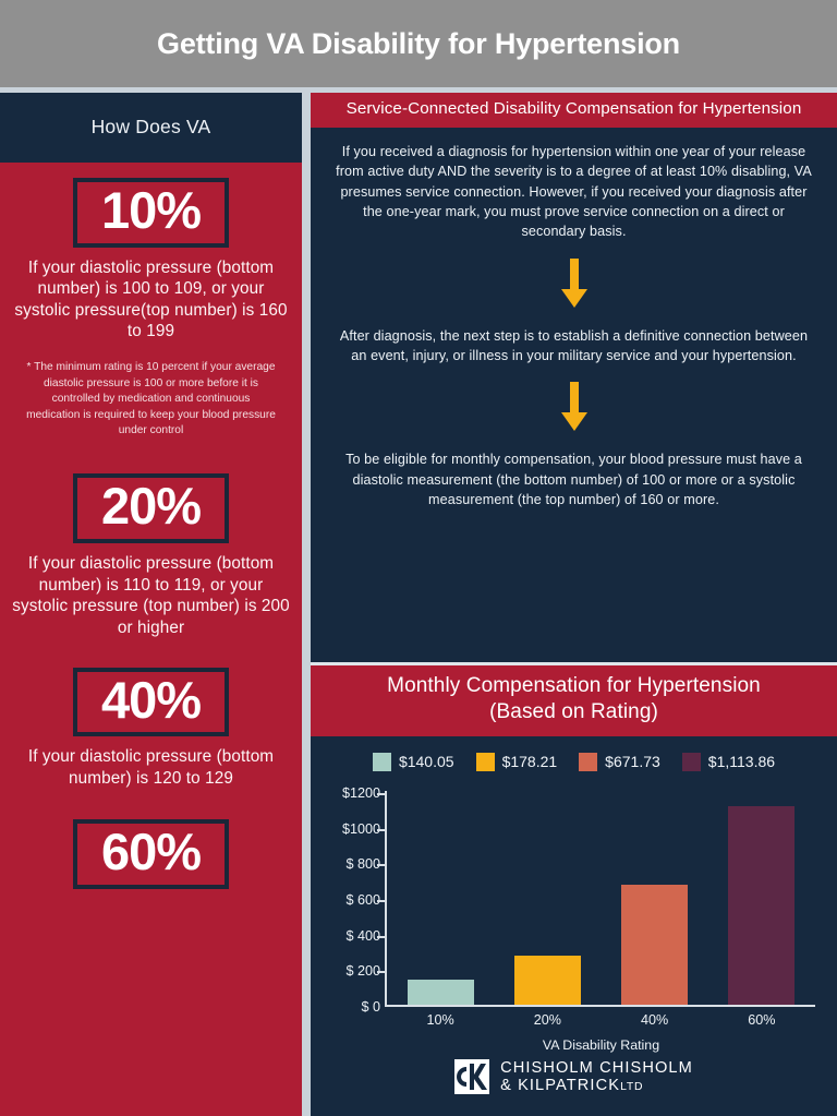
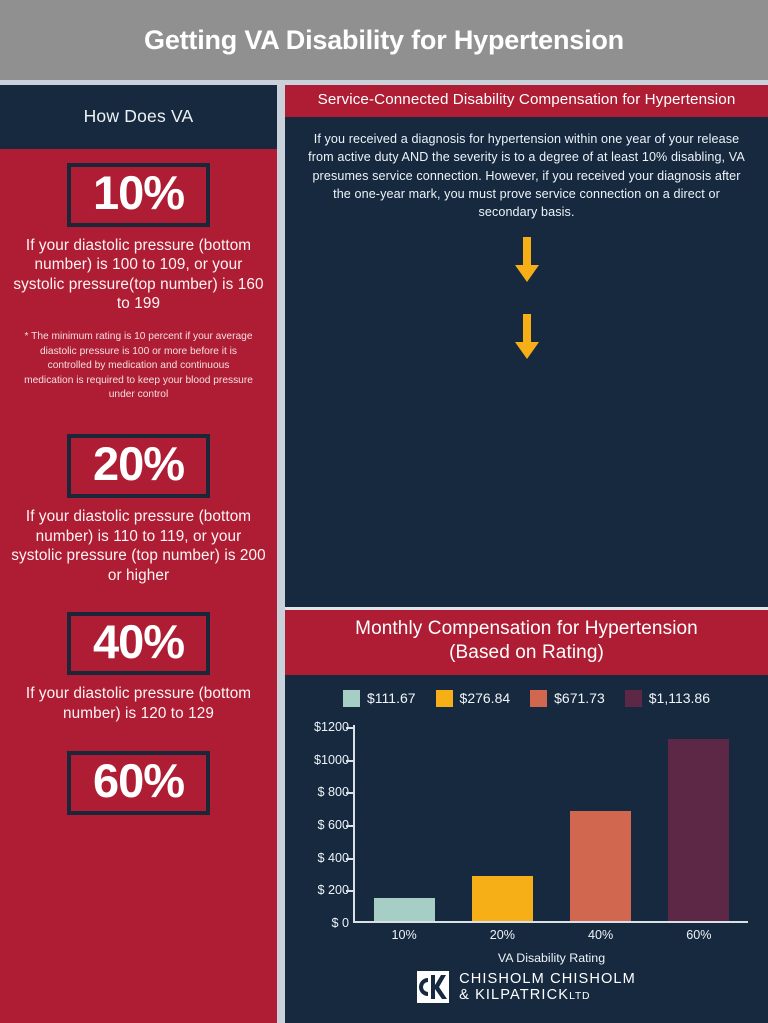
  Getting VA Disability for Hypertension
  How Does VA
  10%
  If your diastolic pressure (bottom number) is 100 to 109, or your systolic pressure(top number) is 160 to 199
  * The minimum rating is 10 percent if your average diastolic pressure is 100 or more before it is controlled by medication and continuous medication is required to keep your blood pressure under control
  20%
  If your diastolic pressure (bottom number) is 110 to 119, or your systolic pressure (top number) is 200 or higher
  40%
  If your diastolic pressure (bottom number) is 120 to 129
  60%
  Service-Connected Disability Compensation for Hypertension
  If you received a diagnosis for hypertension within one year of your release from active duty AND the severity is to a degree of at least 10% disabling, VA presumes service connection. However, if you received your diagnosis after the one-year mark, you must prove service connection on a direct or secondary basis.
- After diagnosis, the next step is to establish a definitive connection between an event, injury, or illness in your military service and your hypertension.
- To be eligible for monthly compensation, your blood pressure must have a diastolic measurement (the bottom number) of 100 or more or a systolic measurement (the top number) of 160 or more.
  Monthly Compensation for Hypertension
  (Based on Rating)
- $140.05
+ $111.67
- $178.21
+ $276.84
  $671.73
  $1,113.86
  $ 0
  $ 20
  $ 40
  $ 60
  $ 80
  $100
  $120
  10%
  20%
  40%
  60%
  VA Disability Rating
  CHISHOLM CHISHOLM
  & KILPATRICKLTD
